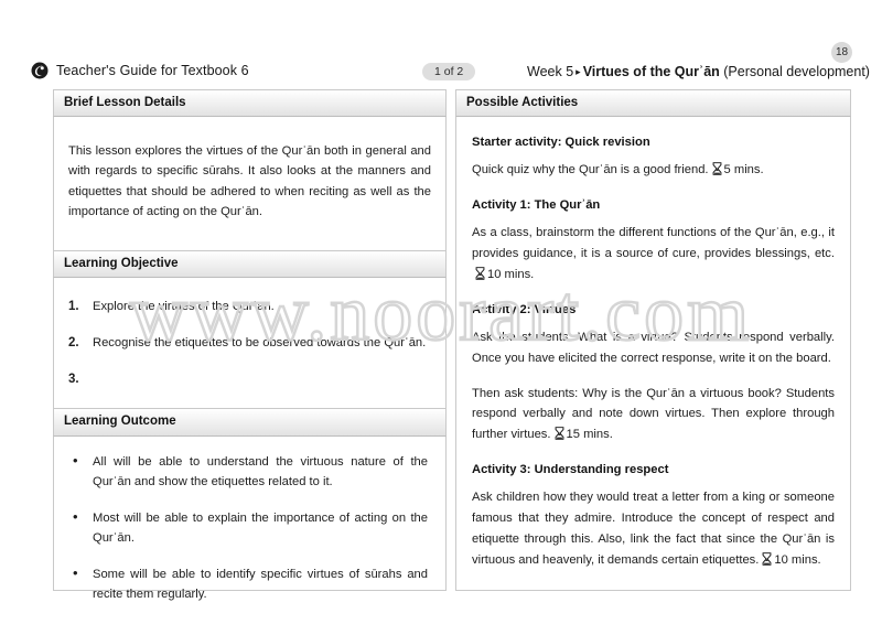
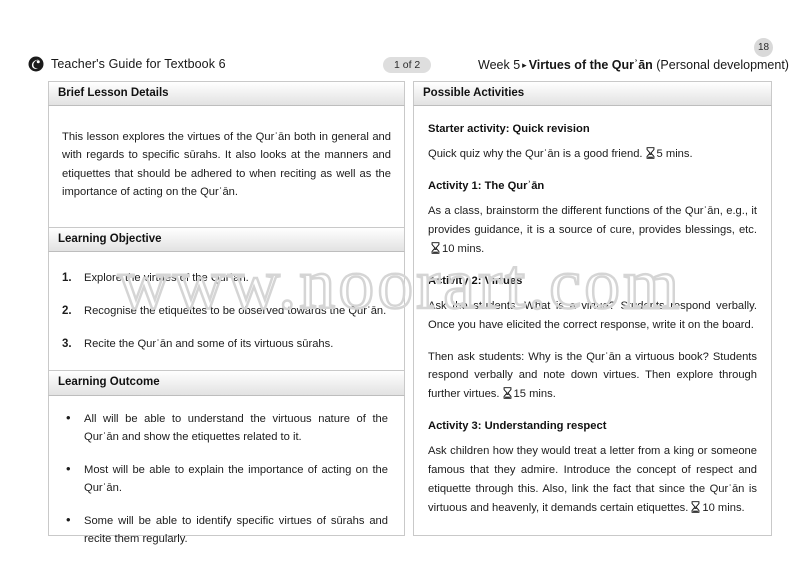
  Teacher's Guide for Textbook 6
  1 of 2
  Week 5 ▸ Virtues of the Qurʾān (Personal development)
  18
  Brief Lesson Details
  This lesson explores the virtues of the Qurʾān both in general and with regards to specific sūrahs. It also looks at the manners and etiquettes that should be adhered to when reciting as well as the importance of acting on the Qurʾān.
  Learning Objective
  1.
  Explore the virtues of the Qurʾān.
  2.
  Recognise the etiquettes to be observed towards the Qurʾān.
  3.
+ Recite the Qurʾān and some of its virtuous sūrahs.
  Learning Outcome
  •
  All will be able to understand the virtuous nature of the Qurʾān and show the etiquettes related to it.
  •
  Most will be able to explain the importance of acting on the Qurʾān.
  •
  Some will be able to identify specific virtues of sūrahs and recite them regularly.
  Possible Activities
  Starter activity: Quick revision
  Quick quiz why the Qurʾān is a good friend. 5 mins.
  Activity 1: The Qurʾān
  As a class, brainstorm the different functions of the Qurʾān, e.g., it provides guidance, it is a source of cure, provides blessings, etc.10 mins.
  Activity 2: Virtues
  Ask the students: What is a virtue? Students respond verbally. Once you have elicited the correct response, write it on the board.
  Then ask students: Why is the Qurʾān a virtuous book? Students respond verbally and note down virtues. Then explore through further virtues. 15 mins.
  Activity 3: Understanding respect
  Ask children how they would treat a letter from a king or someone famous that they admire. Introduce the concept of respect and etiquette through this. Also, link the fact that since the Qurʾān is virtuous and heavenly, it demands certain etiquettes. 10 mins.
  www.noorart.com
